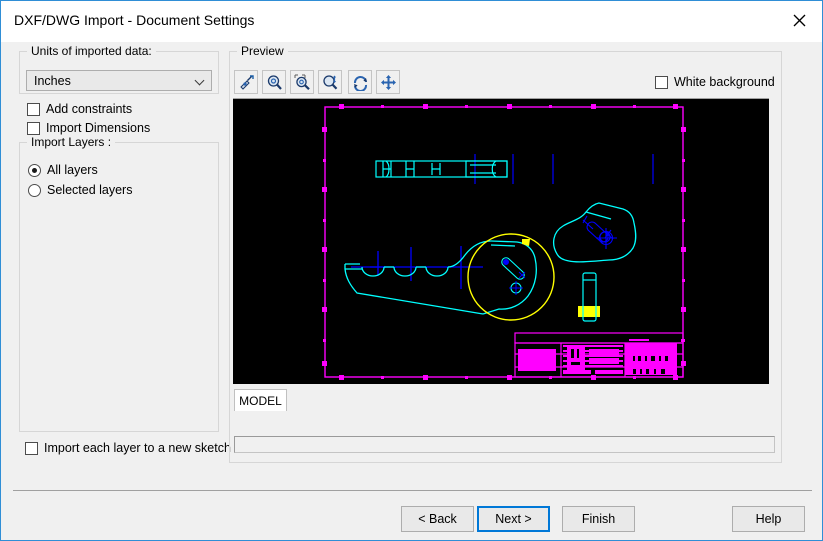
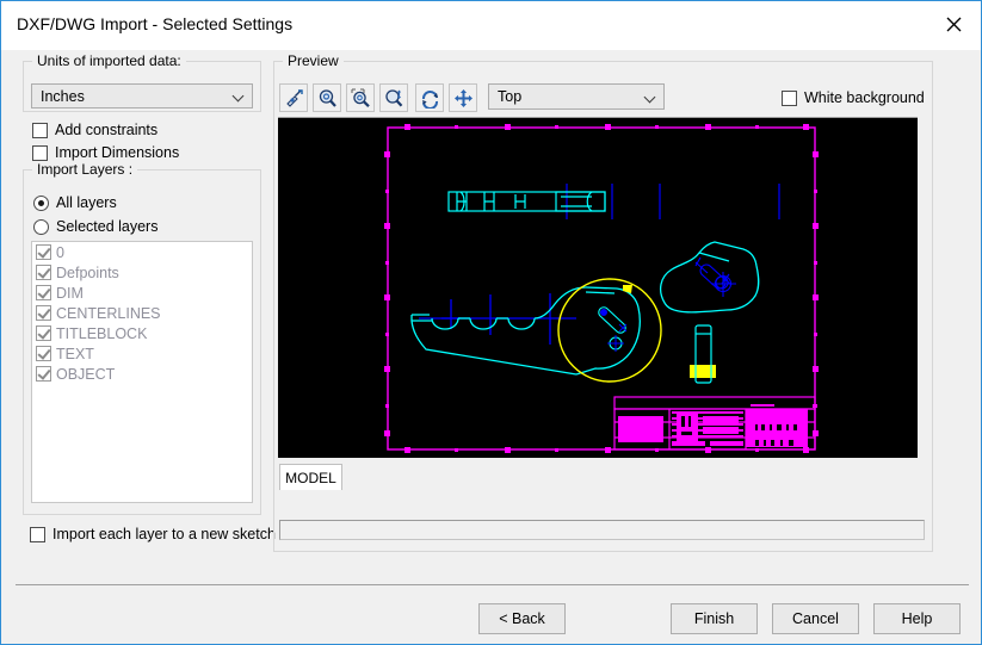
- DXF/DWG Import - Document Settings
+ DXF/DWG Import - Selected Settings
  Units of imported data:
  Inches
  Add constraints
  Import Dimensions
  Import Layers :
  All layers
  Selected layers
+ 0
+ Defpoints
+ DIM
+ CENTERLINES
+ TITLEBLOCK
+ TEXT
+ OBJECT
  Import each layer to a new sketch
  Preview
+ Top
  White background
  MODEL
  < Back
- Next >
  Finish
+ Cancel
  Help
